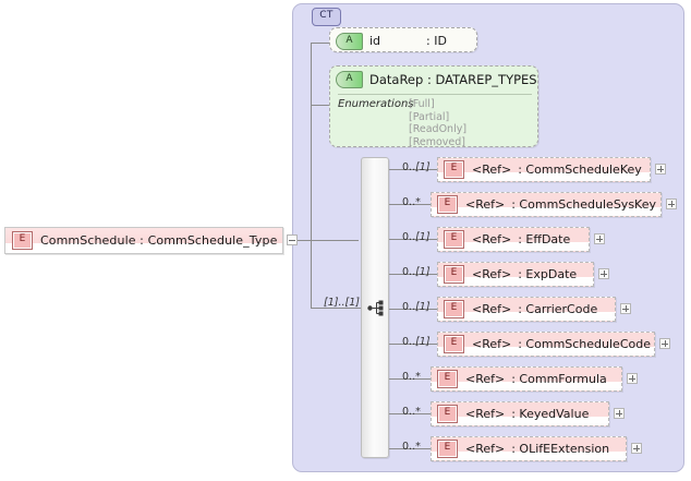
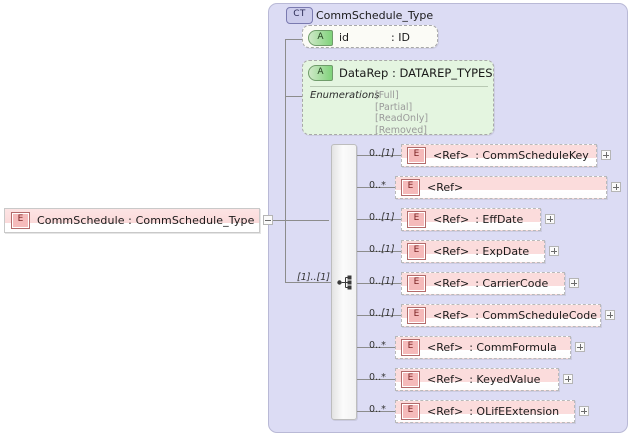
  CT
+ CommSchedule_Type
  A
  id
  : ID
  A
  DataRep : DATAREP_TYPES
  Enumerations
  [Full]
  [Partial]
  [ReadOnly]
  [Removed]
  [1]..[1]
  0..[1]
  E
  <Ref>
  : CommScheduleKey
  0..*
  E
  <Ref>
- : CommScheduleSysKey
  0..[1]
  E
  <Ref>
  : EffDate
  0..[1]
  E
  <Ref>
  : ExpDate
  0..[1]
  E
  <Ref>
  : CarrierCode
  0..[1]
  E
  <Ref>
  : CommScheduleCode
  0..*
  E
  <Ref>
  : CommFormula
  0..*
  E
  <Ref>
  : KeyedValue
  0..*
  E
  <Ref>
  : OLifEExtension
  E
  CommSchedule : CommSchedule_Type
